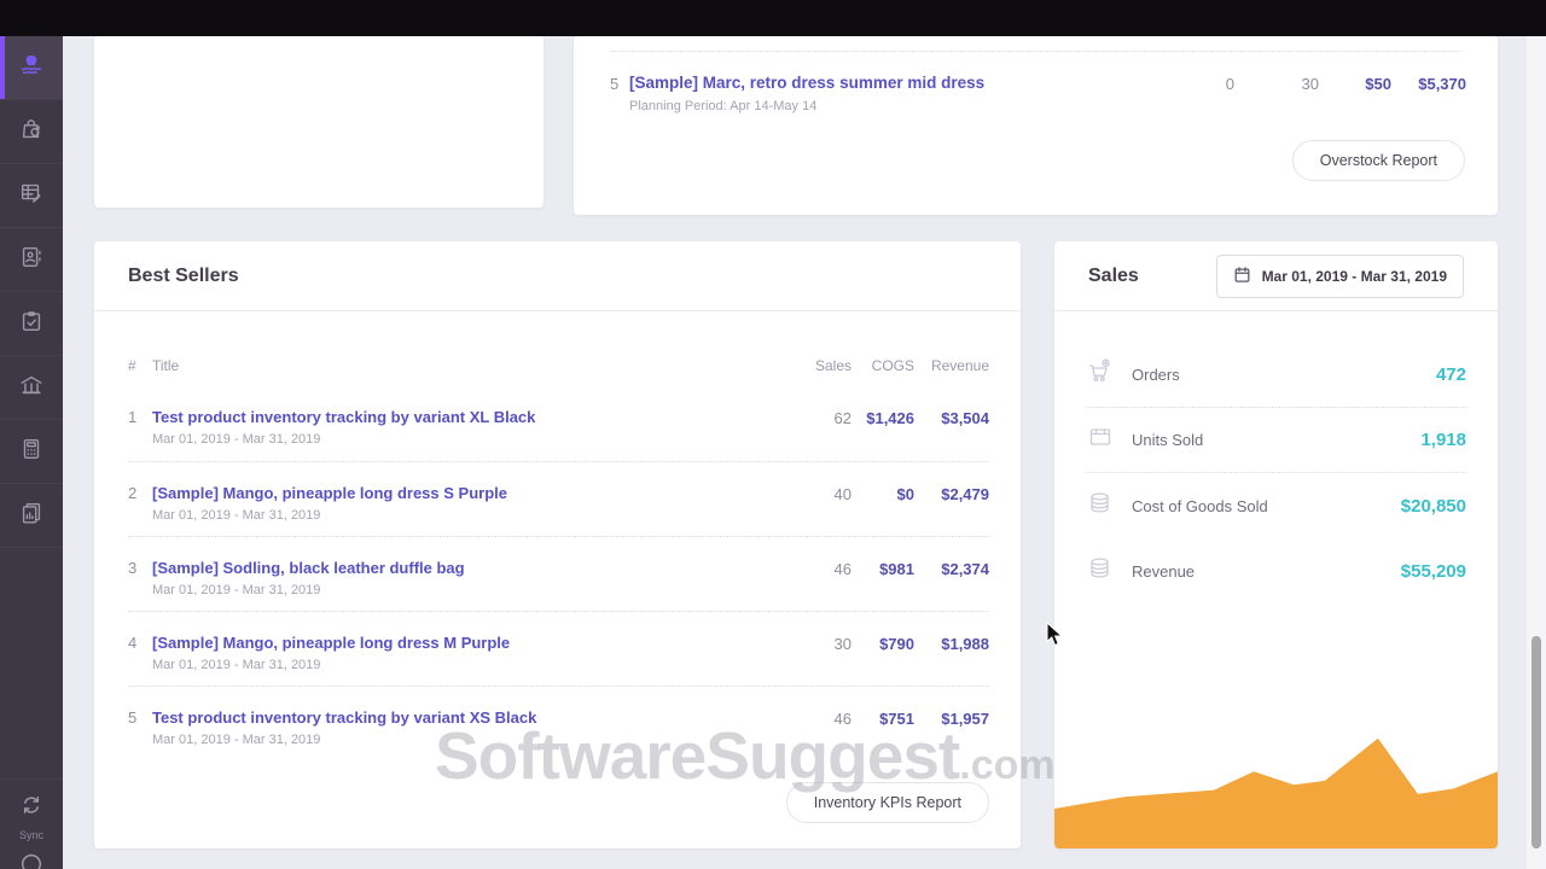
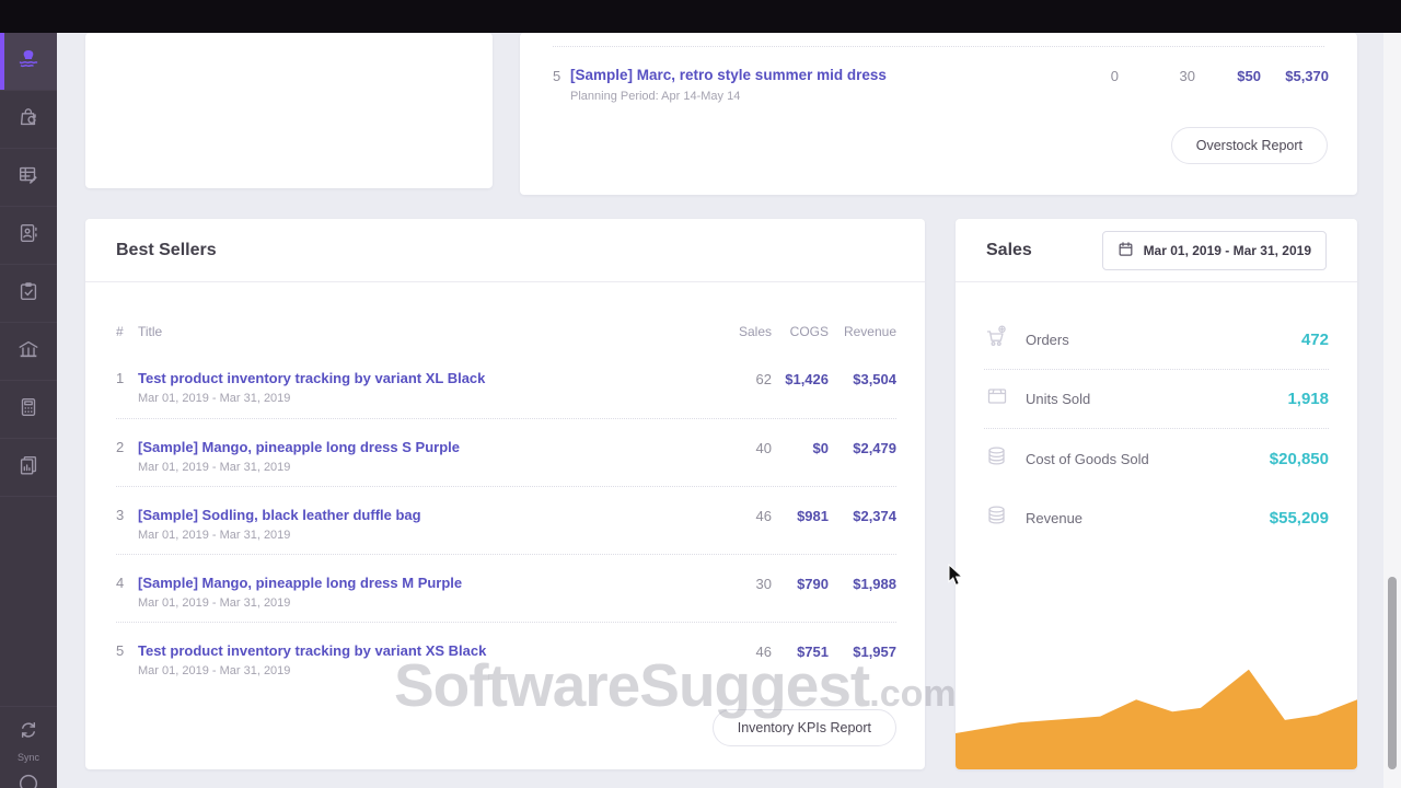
  Sync
  5
- [Sample] Marc, retro dress summer mid dress
+ [Sample] Marc, retro style summer mid dress
  Planning Period: Apr 14-May 14
  0
  30
  $50
  $5,370
  Overstock Report
  Best Sellers
  #
  Title
  Sales
  COGS
  Revenue
  1
  Test product inventory tracking by variant XL Black
  Mar 01, 2019 - Mar 31, 2019
  62
  $1,426
  $3,504
  2
  [Sample] Mango, pineapple long dress S Purple
  Mar 01, 2019 - Mar 31, 2019
  40
  $0
  $2,479
  3
  [Sample] Sodling, black leather duffle bag
  Mar 01, 2019 - Mar 31, 2019
  46
  $981
  $2,374
  4
  [Sample] Mango, pineapple long dress M Purple
  Mar 01, 2019 - Mar 31, 2019
  30
  $790
  $1,988
  5
  Test product inventory tracking by variant XS Black
  Mar 01, 2019 - Mar 31, 2019
  46
  $751
  $1,957
  Inventory KPIs Report
  Sales
  Mar 01, 2019 - Mar 31, 2019
  Orders
  472
  Units Sold
  1,918
  Cost of Goods Sold
  $20,850
  Revenue
  $55,209
  SoftwareSuggest.com
